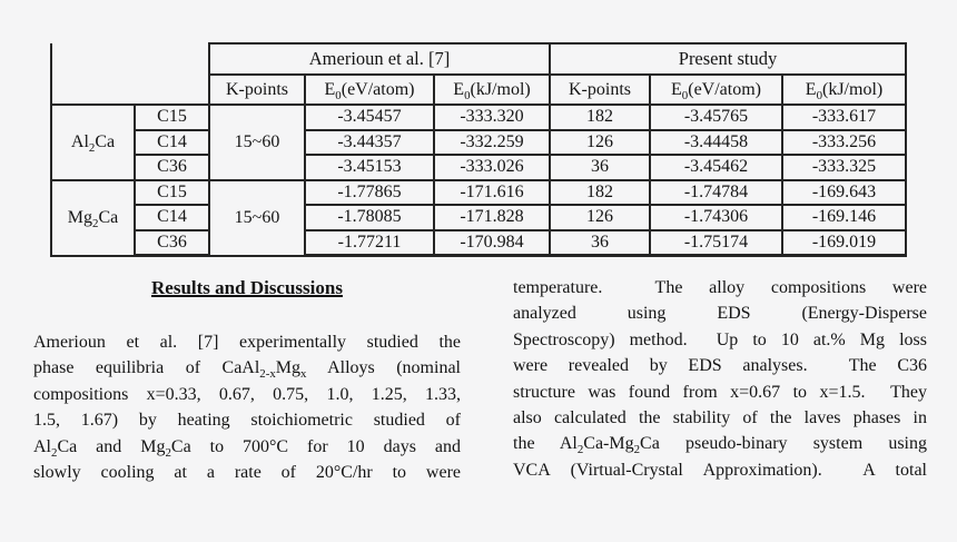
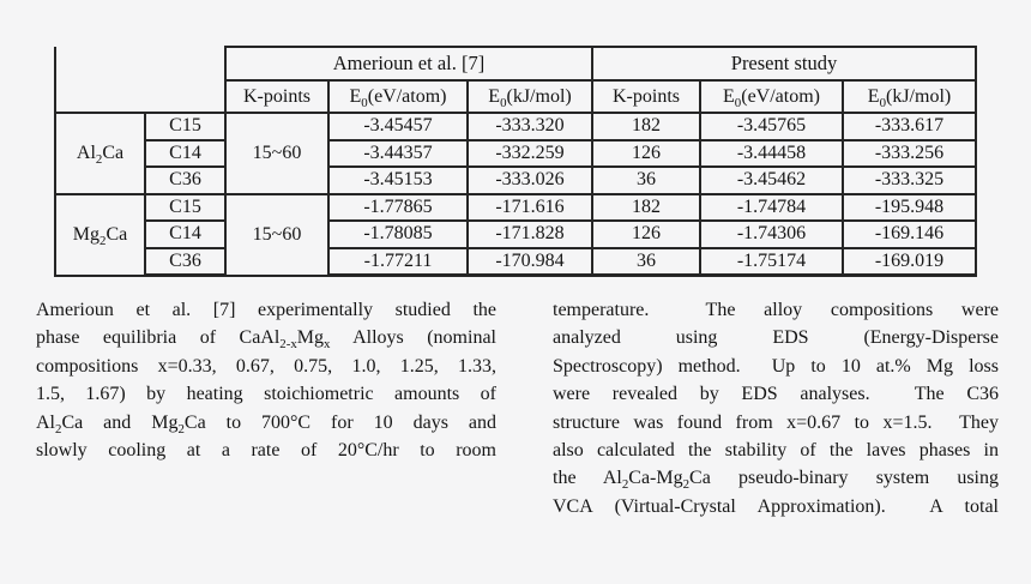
  	Amerioun et al. [7]	Present study
  K-points	E0(eV/atom)	E0(kJ/mol)	K-points	E0(eV/atom)	E0(kJ/mol)
  Al2Ca	C15	15~60	-3.45457	-333.320	182	-3.45765	-333.617
  C14	-3.44357	-332.259	126	-3.44458	-333.256
  C36	-3.45153	-333.026	36	-3.45462	-333.325
- Mg2Ca	C15	15~60	-1.77865	-171.616	182	-1.74784	-169.643
+ Mg2Ca	C15	15~60	-1.77865	-171.616	182	-1.74784	-195.948
  C14	-1.78085	-171.828	126	-1.74306	-169.146
  C36	-1.77211	-170.984	36	-1.75174	-169.019
- Results and Discussions
  Amerioun et al. [7] experimentally studied the
  phase equilibria of CaAl2-xMgx Alloys (nominal
  compositions x=0.33, 0.67, 0.75, 1.0, 1.25, 1.33,
- 1.5, 1.67) by heating stoichiometric studied of
+ 1.5, 1.67) by heating stoichiometric amounts of
  Al2Ca and Mg2Ca to 700°C for 10 days and
- slowly cooling at a rate of 20°C/hr to were
+ slowly cooling at a rate of 20°C/hr to room
  temperature. The alloy compositions were
  analyzed using EDS (Energy-Disperse
  Spectroscopy) method. Up to 10 at.% Mg loss
  were revealed by EDS analyses. The C36
  structure was found from x=0.67 to x=1.5. They
  also calculated the stability of the laves phases in
  the Al2Ca-Mg2Ca pseudo-binary system using
  VCA (Virtual-Crystal Approximation). A total
